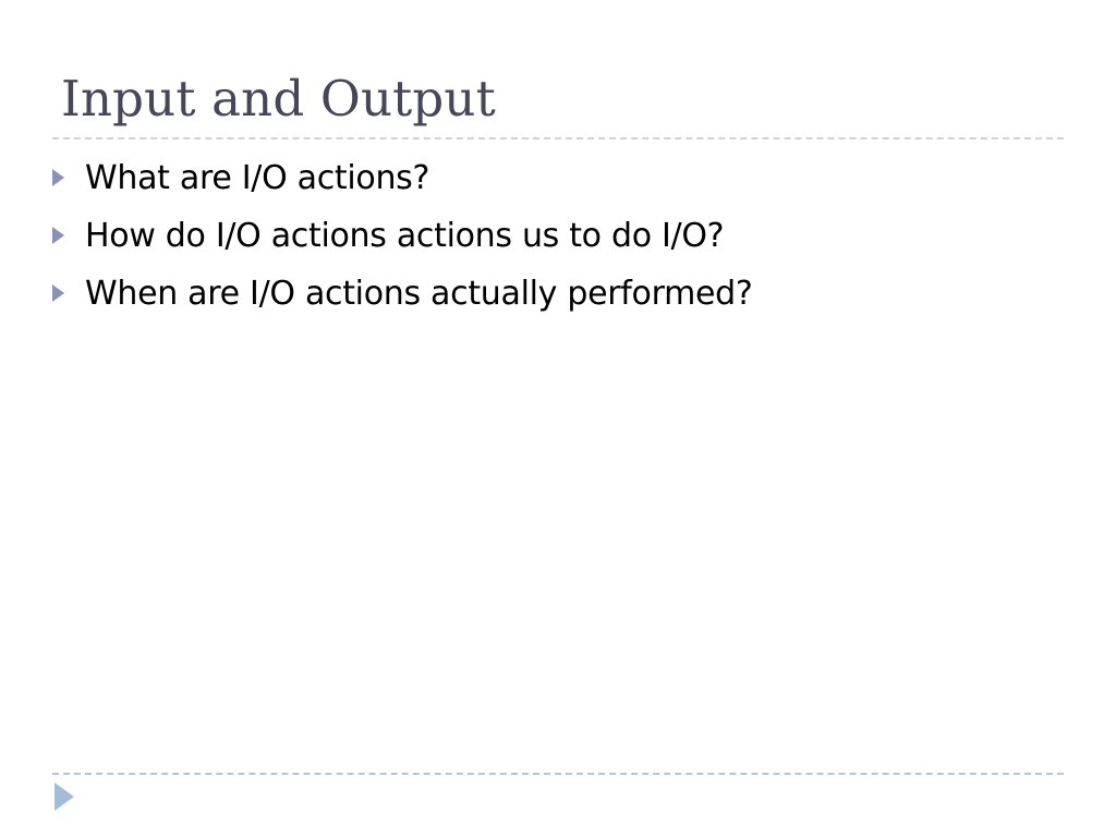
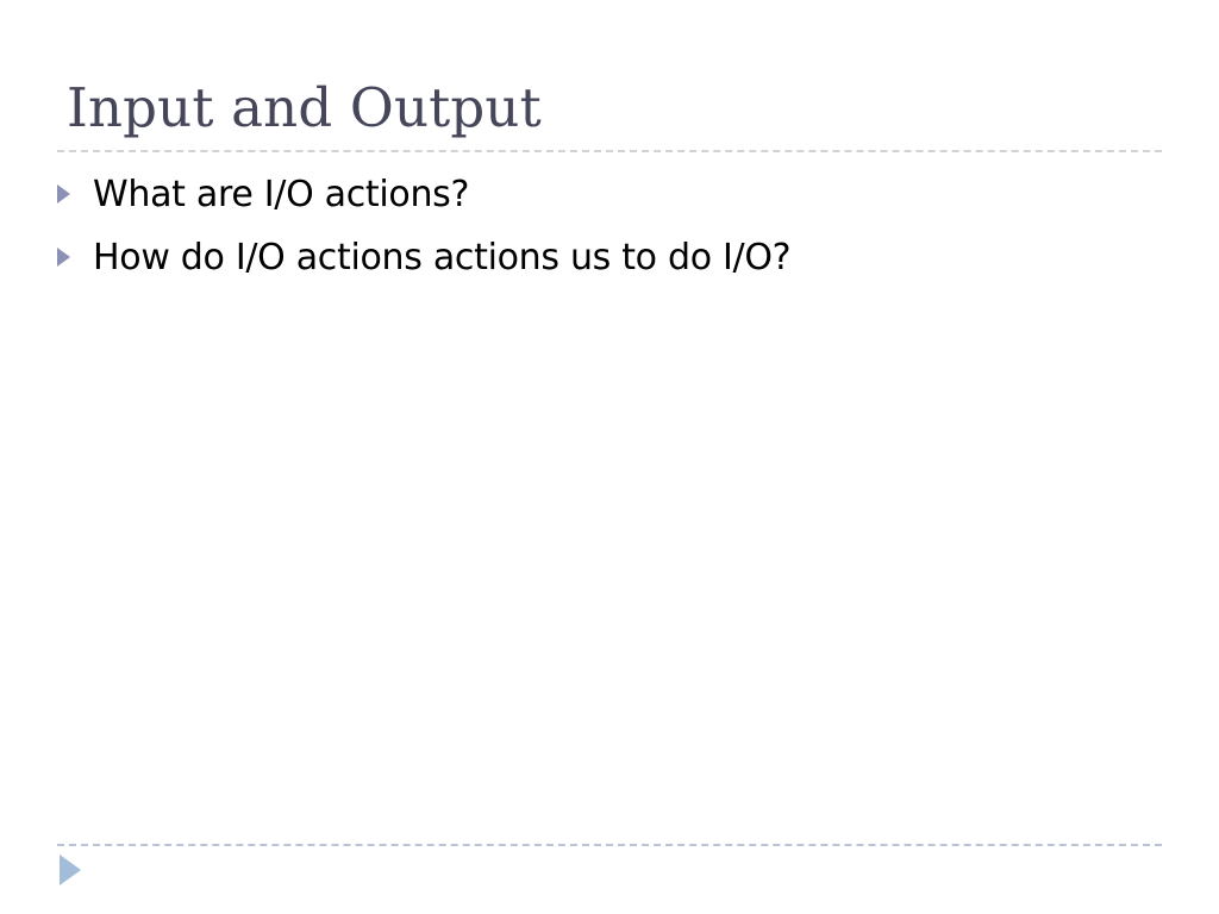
  Input and Output
  What are I/O actions?
  How do I/O actions actions us to do I/O?
- When are I/O actions actually performed?
